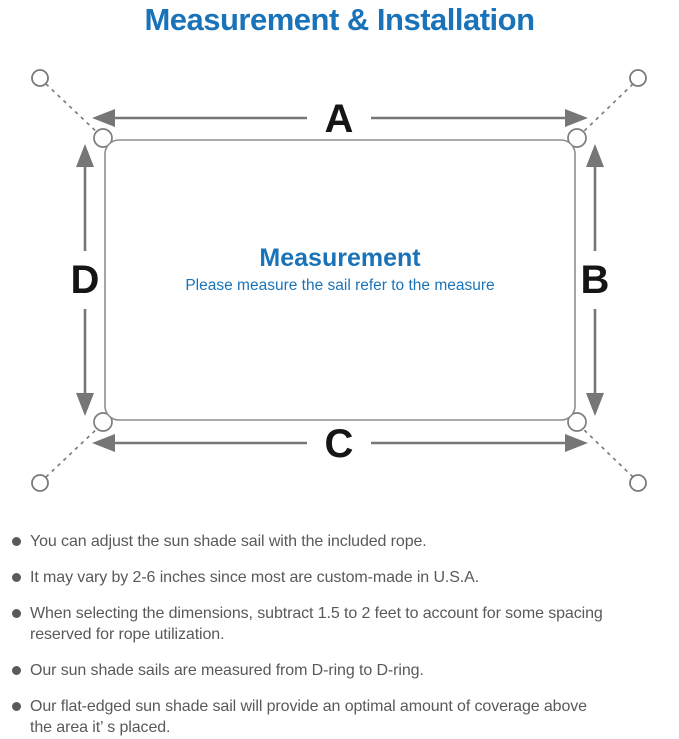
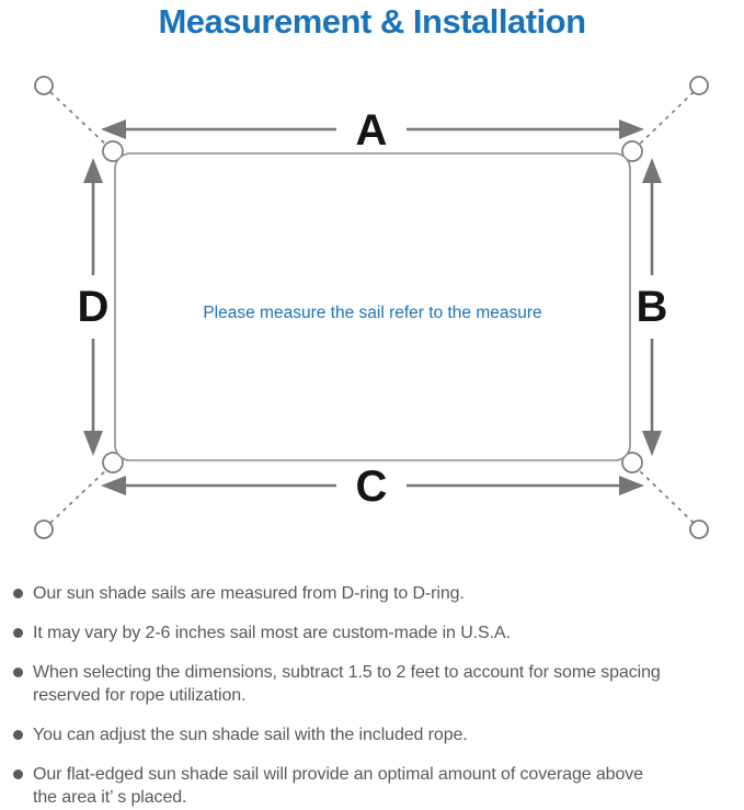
  Measurement & Installation
  A
  C
  D
  B
- Measurement
  Please measure the sail refer to the measure
- You can adjust the sun shade sail with the included rope.
+ Our sun shade sails are measured from D-ring to D-ring.
- It may vary by 2-6 inches since most are custom-made in U.S.A.
+ It may vary by 2-6 inches sail most are custom-made in U.S.A.
  When selecting the dimensions, subtract 1.5 to 2 feet to account for some spacing
  reserved for rope utilization.
- Our sun shade sails are measured from D-ring to D-ring.
+ You can adjust the sun shade sail with the included rope.
  Our flat-edged sun shade sail will provide an optimal amount of coverage above
  the area it’ s placed.
